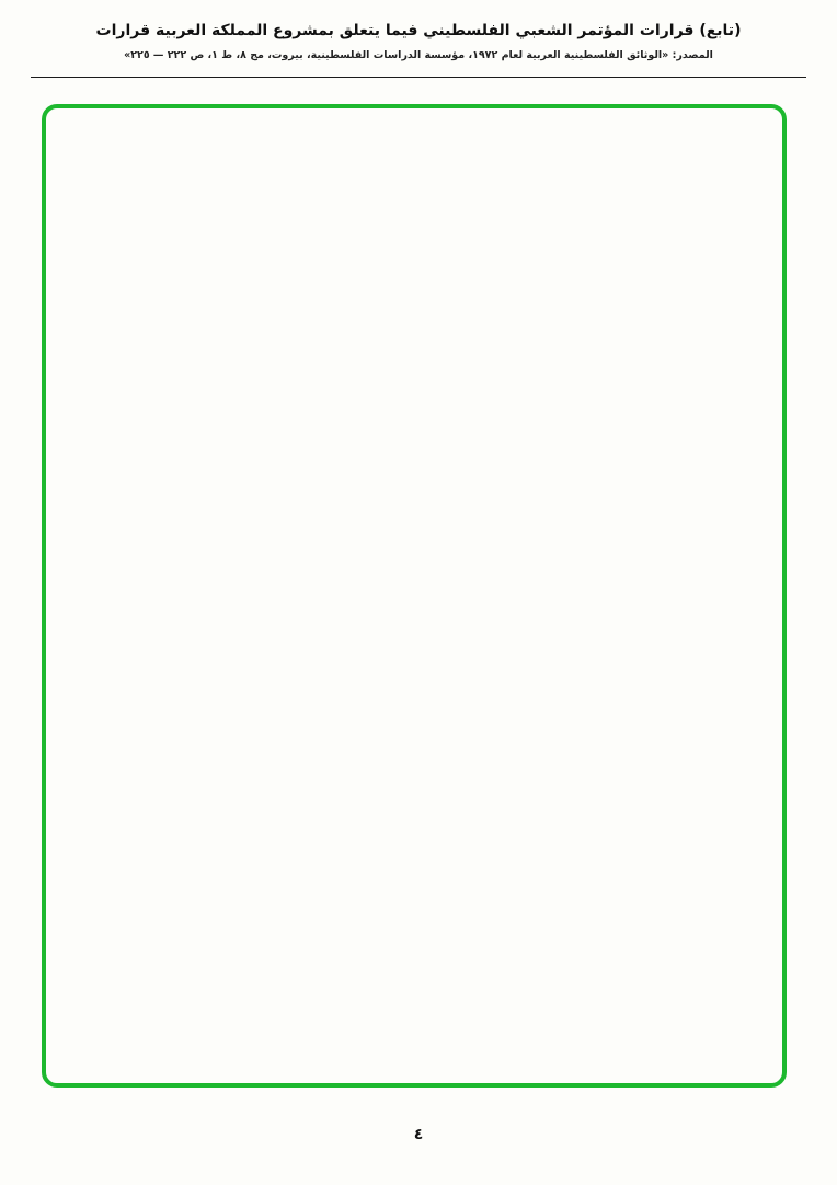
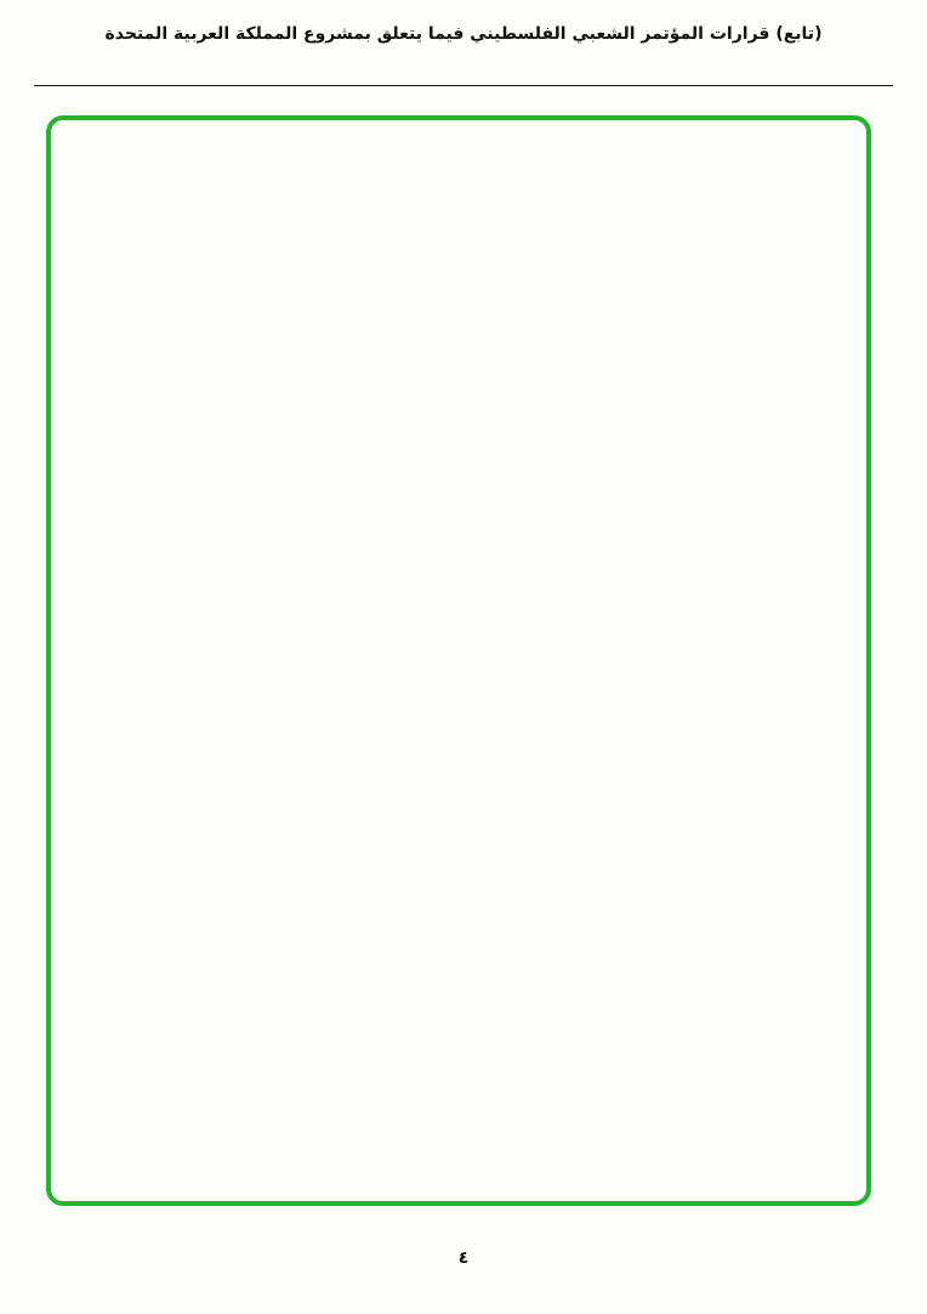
- (تابع) قرارات المؤتمر الشعبي الفلسطيني فيما يتعلق بمشروع المملكة العربية قرارات
+ (تابع) قرارات المؤتمر الشعبي الفلسطيني فيما يتعلق بمشروع المملكة العربية المتحدة
- المصدر: «الوثائق الفلسطينية العربية لعام ١٩٧٢، مؤسسة الدراسات الفلسطينية، بيروت، مج ٨، ط ١، ص ٢٢٢ — ٢٢٥»
  ٤
